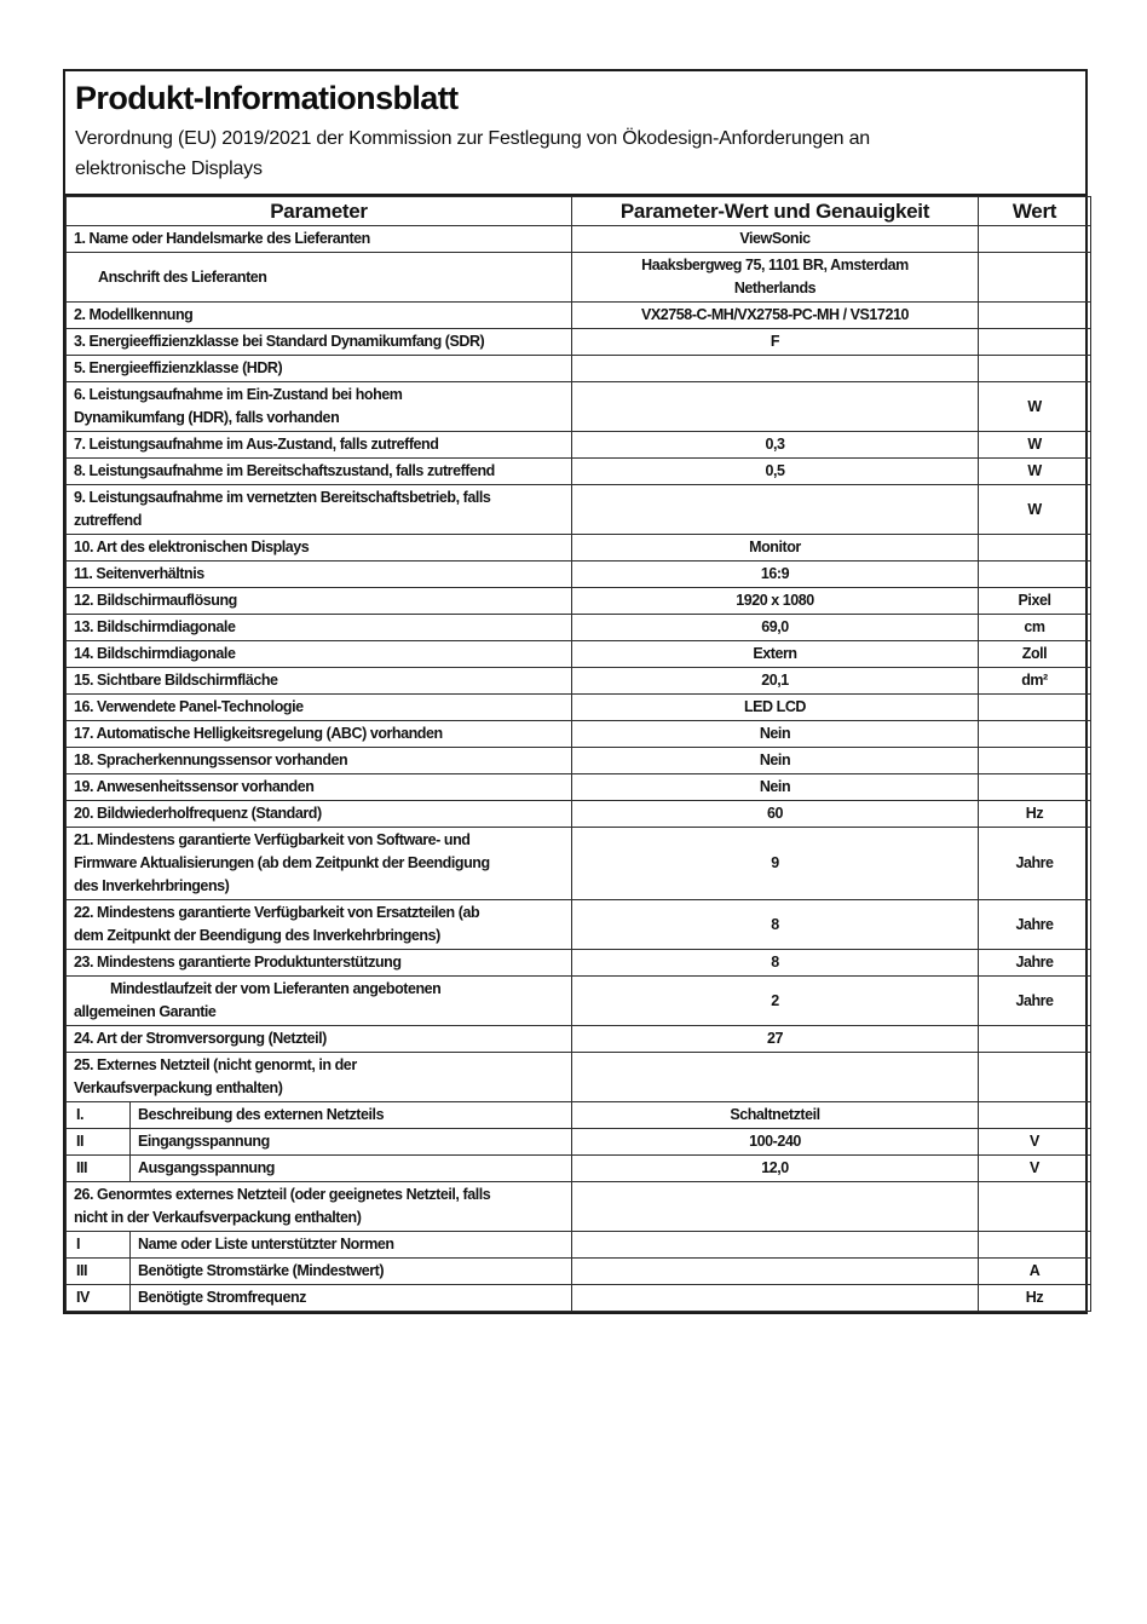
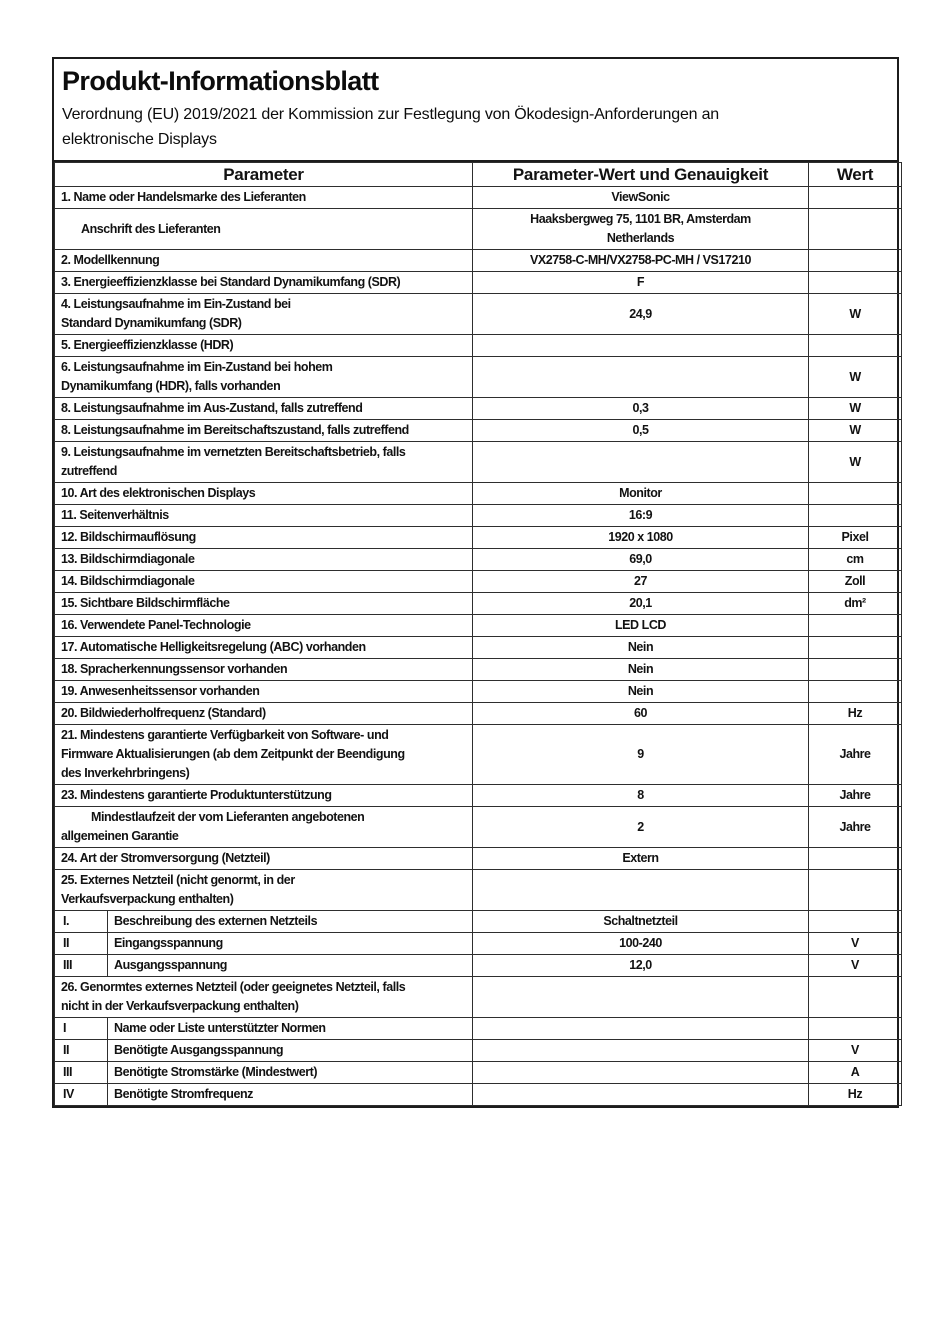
  Produkt-Informationsblatt
  Verordnung (EU) 2019/2021 der Kommission zur Festlegung von Ökodesign-Anforderungen an
  elektronische Displays
  Parameter	Parameter-Wert und Genauigkeit	Wert
  1. Name oder Handelsmarke des Lieferanten	ViewSonic
  Anschrift des Lieferanten	Haaksbergweg 75, 1101 BR, Amsterdam Netherlands
  2. Modellkennung	VX2758-C-MH/VX2758-PC-MH / VS17210
  3. Energieeffizienzklasse bei Standard Dynamikumfang (SDR)	F
+ 4. Leistungsaufnahme im Ein-Zustand bei Standard Dynamikumfang (SDR)	24,9	W
  5. Energieeffizienzklasse (HDR)
  6. Leistungsaufnahme im Ein-Zustand bei hohem Dynamikumfang (HDR), falls vorhanden		W
- 7. Leistungsaufnahme im Aus-Zustand, falls zutreffend	0,3	W
+ 8. Leistungsaufnahme im Aus-Zustand, falls zutreffend	0,3	W
  8. Leistungsaufnahme im Bereitschaftszustand, falls zutreffend	0,5	W
  9. Leistungsaufnahme im vernetzten Bereitschaftsbetrieb, falls zutreffend		W
  10. Art des elektronischen Displays	Monitor
  11. Seitenverhältnis	16:9
  12. Bildschirmauflösung	1920 x 1080	Pixel
  13. Bildschirmdiagonale	69,0	cm
- 14. Bildschirmdiagonale	Extern	Zoll
+ 14. Bildschirmdiagonale	27	Zoll
  15. Sichtbare Bildschirmfläche	20,1	dm²
  16. Verwendete Panel-Technologie	LED LCD
  17. Automatische Helligkeitsregelung (ABC) vorhanden	Nein
  18. Spracherkennungssensor vorhanden	Nein
  19. Anwesenheitssensor vorhanden	Nein
  20. Bildwiederholfrequenz (Standard)	60	Hz
  21. Mindestens garantierte Verfügbarkeit von Software- und Firmware Aktualisierungen (ab dem Zeitpunkt der Beendigung des Inverkehrbringens)	9	Jahre
- 22. Mindestens garantierte Verfügbarkeit von Ersatzteilen (ab dem Zeitpunkt der Beendigung des Inverkehrbringens)	8	Jahre
  23. Mindestens garantierte Produktunterstützung	8	Jahre
  Mindestlaufzeit der vom Lieferanten angebotenen allgemeinen Garantie	2	Jahre
- 24. Art der Stromversorgung (Netzteil)	27
+ 24. Art der Stromversorgung (Netzteil)	Extern
  25. Externes Netzteil (nicht genormt, in der Verkaufsverpackung enthalten)
  I.	Beschreibung des externen Netzteils	Schaltnetzteil
  II	Eingangsspannung	100-240	V
  III	Ausgangsspannung	12,0	V
  26. Genormtes externes Netzteil (oder geeignetes Netzteil, falls nicht in der Verkaufsverpackung enthalten)
  I	Name oder Liste unterstützter Normen
+ II	Benötigte Ausgangsspannung		V
  III	Benötigte Stromstärke (Mindestwert)		A
  IV	Benötigte Stromfrequenz		Hz
